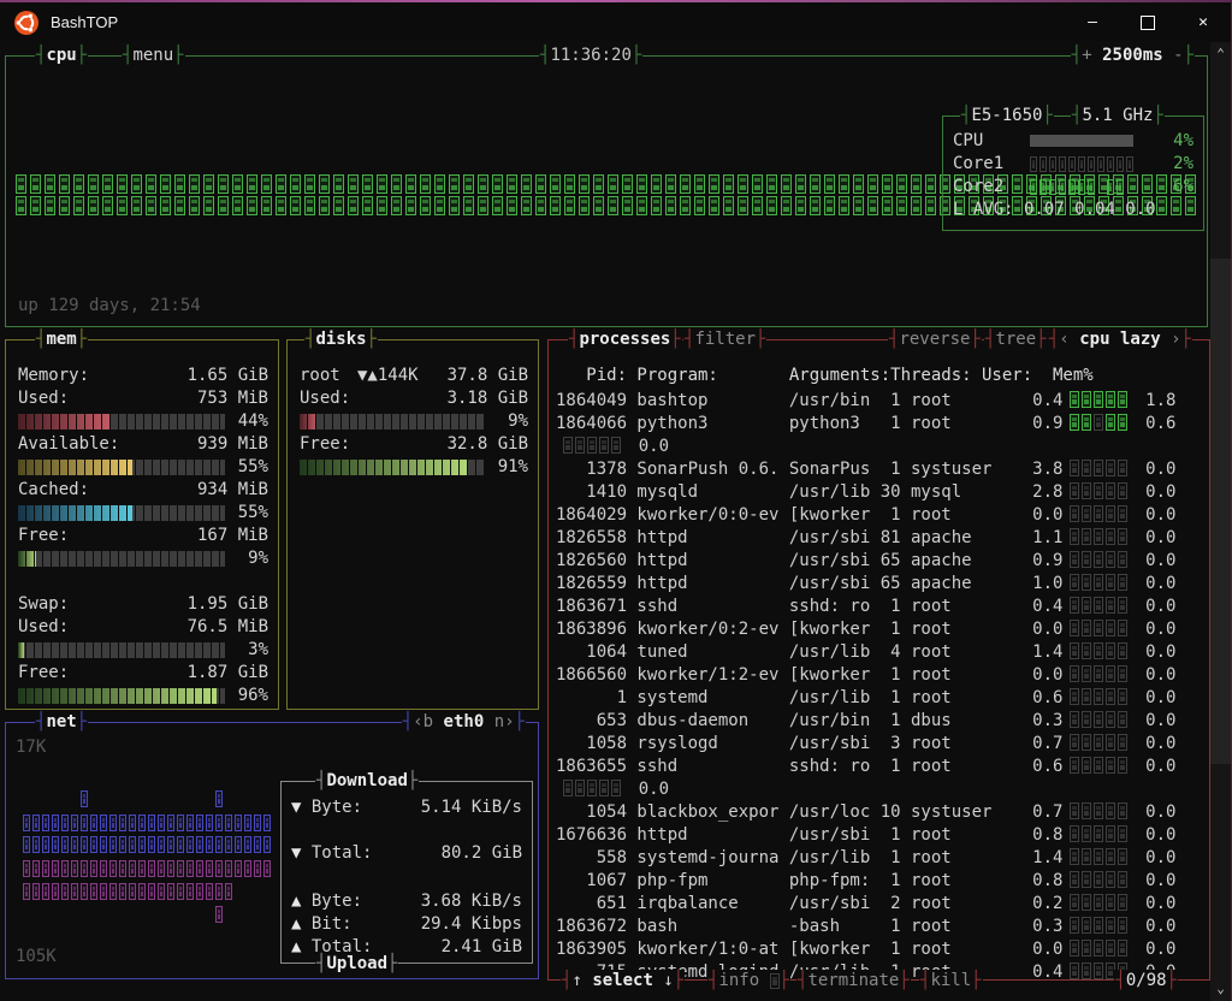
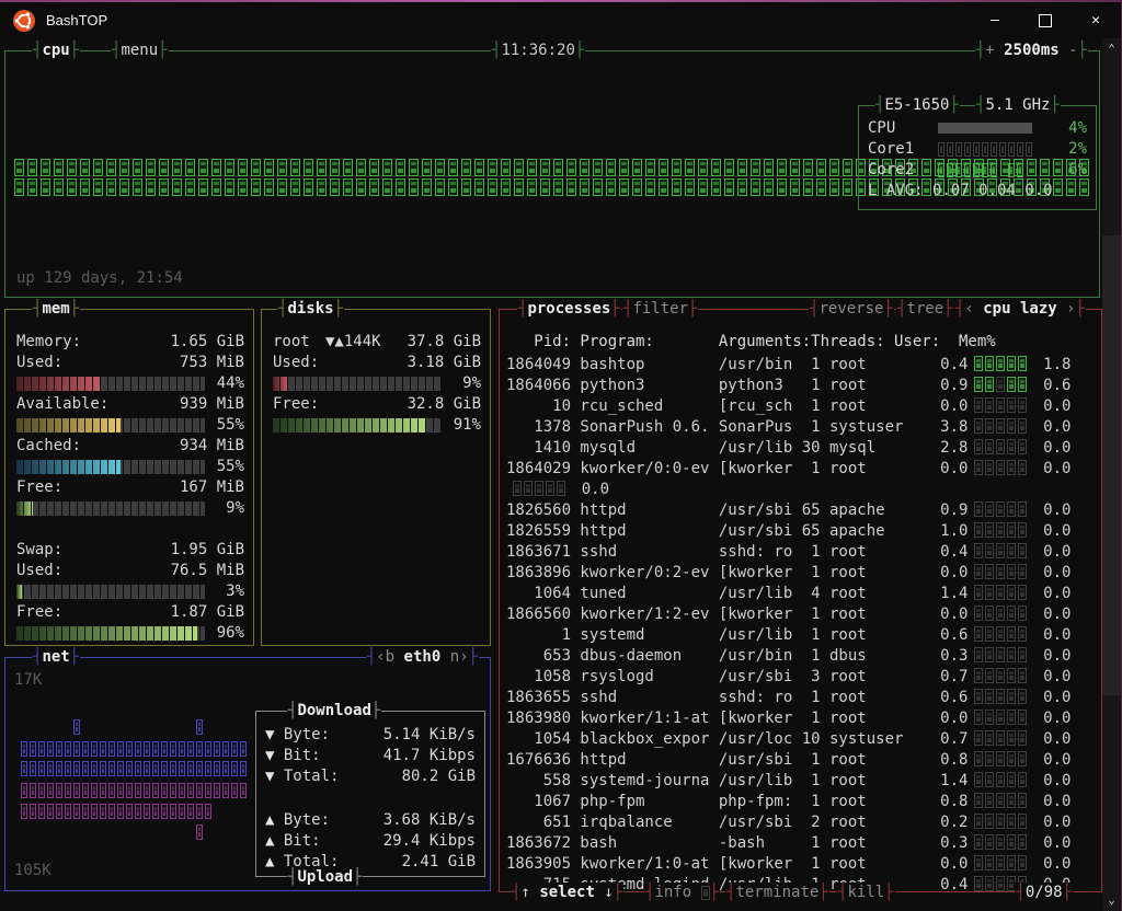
  BashTOP
  —
  ✕
  cpu
  menu
  11:36:20
  + 2500ms -
  E5-1650
  5.1 GHz
  CPU
  4%
  Core1
  2%
  Core2
  6%
  L AVG: 0.07 0.04 0.0
  up 129 days, 21:54
  mem
  Memory:
  1.65 GiB
  Used:
  753 MiB
  44%
  Available:
  939 MiB
  55%
  Cached:
  934 MiB
  55%
  Free:
  167 MiB
  9%
  Swap:
  1.95 GiB
  Used:
  76.5 MiB
  3%
  Free:
  1.87 GiB
  96%
  disks
  root
  ▼▲144K
  37.8 GiB
  Used:
  3.18 GiB
  9%
  Free:
  32.8 GiB
  91%
  net
  ‹b eth0 n›
  17K
  105K
  Download
  Upload
  ▼ Byte:
  5.14 KiB/s
+ ▼ Bit:
+ 41.7 Kibps
  ▼ Total:
  80.2 GiB
  ▲ Byte:
  3.68 KiB/s
  ▲ Bit:
  29.4 Kibps
  ▲ Total:
  2.41 GiB
  processes
  filter
  reverse
  tree
  ‹ cpu lazy ›
  Pid: Program: Arguments:Threads: User: Mem%
  1864049 bashtop /usr/bin 1 root 0.4
  1.8
  1864066 python3 python3 1 root 0.9
  0.6
+ 10 rcu_sched [rcu_sch 1 root 0.0
  0.0
  1378 SonarPush 0.6. SonarPus 1 systuser 3.8
  0.0
  1410 mysqld /usr/lib 30 mysql 2.8
  0.0
  1864029 kworker/0:0-ev [kworker 1 root 0.0
  0.0
- 1826558 httpd /usr/sbi 81 apache 1.1
  0.0
  1826560 httpd /usr/sbi 65 apache 0.9
  0.0
  1826559 httpd /usr/sbi 65 apache 1.0
  0.0
  1863671 sshd sshd: ro 1 root 0.4
  0.0
  1863896 kworker/0:2-ev [kworker 1 root 0.0
  0.0
  1064 tuned /usr/lib 4 root 1.4
  0.0
  1866560 kworker/1:2-ev [kworker 1 root 0.0
  0.0
  1 systemd /usr/lib 1 root 0.6
  0.0
  653 dbus-daemon /usr/bin 1 dbus 0.3
  0.0
  1058 rsyslogd /usr/sbi 3 root 0.7
  0.0
  1863655 sshd sshd: ro 1 root 0.6
  0.0
+ 1863980 kworker/1:1-at [kworker 1 root 0.0
  0.0
  1054 blackbox_expor /usr/loc 10 systuser 0.7
  0.0
  1676636 httpd /usr/sbi 1 root 0.8
  0.0
  558 systemd-journa /usr/lib 1 root 1.4
  0.0
  1067 php-fpm php-fpm: 1 root 0.8
  0.0
  651 irqbalance /usr/sbi 2 root 0.2
  0.0
  1863672 bash -bash 1 root 0.3
  0.0
  1863905 kworker/1:0-at [kworker 1 root 0.0
  0.0
  ↑ select ↓
  info
  terminate
  kill
  0/98
  ⌃
  ⌄
